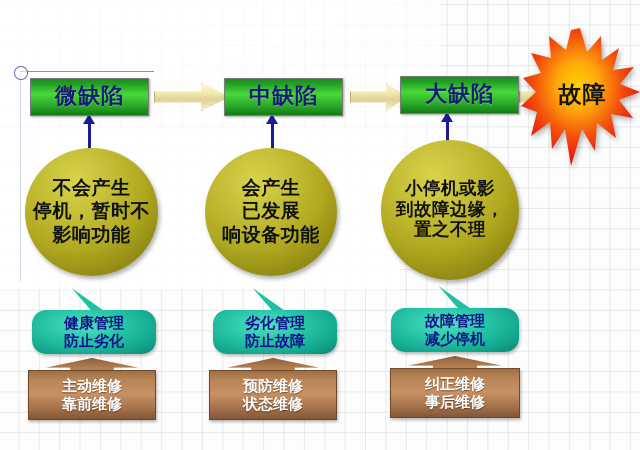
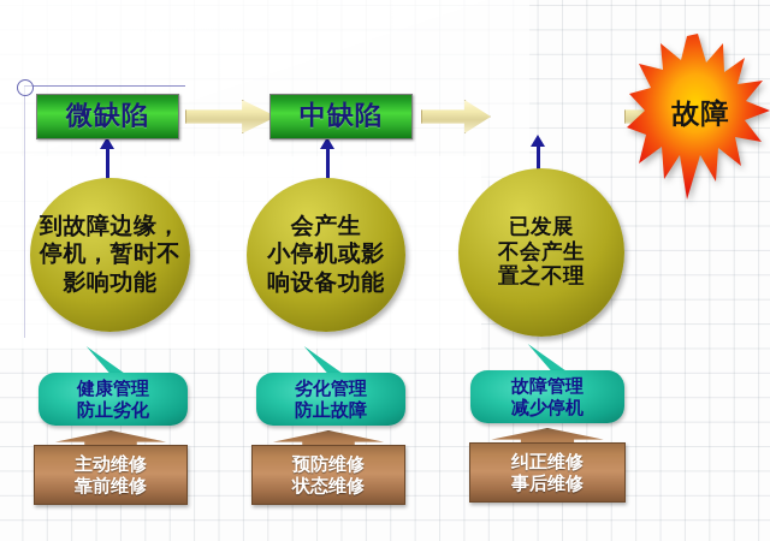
  微缺陷
  中缺陷
- 大缺陷
  故障
- 不会产生
+ 到故障边缘，
  停机，暂时不
  影响功能
  会产生
- 已发展
+ 小停机或影
  响设备功能
- 小停机或影
+ 已发展
- 到故障边缘，
+ 不会产生
  置之不理
  健康管理
  防止劣化
  劣化管理
  防止故障
  故障管理
  减少停机
  主动维修
  靠前维修
  预防维修
  状态维修
  纠正维修
  事后维修
